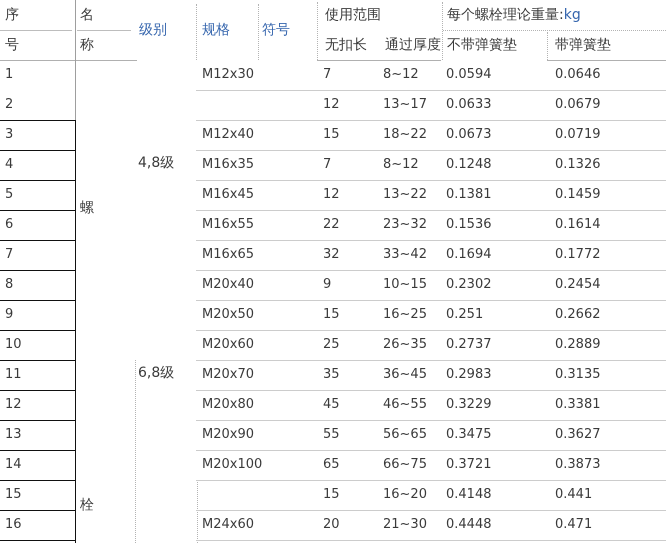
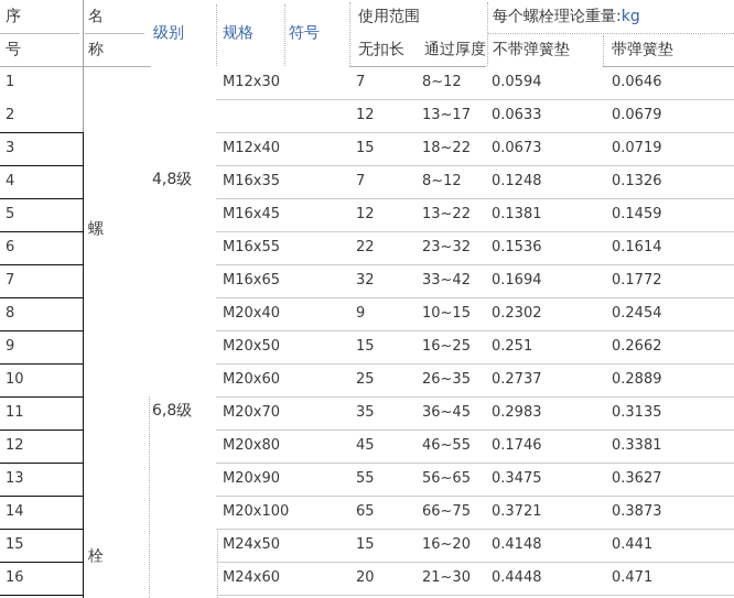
  序
  号
  名
  称
  级别
  规格
  符号
  使用范围
  无扣长
  通过厚度
  每个螺栓理论重量:kg
  不带弹簧垫
  带弹簧垫
  螺
  栓
  4,8级
  6,8级
  1
  M12x30
  7
  8~12
  0.0594
  0.0646
  2
  12
  13~17
  0.0633
  0.0679
  3
  M12x40
  15
  18~22
  0.0673
  0.0719
  4
  M16x35
  7
  8~12
  0.1248
  0.1326
  5
  M16x45
  12
  13~22
  0.1381
  0.1459
  6
  M16x55
  22
  23~32
  0.1536
  0.1614
  7
  M16x65
  32
  33~42
  0.1694
  0.1772
  8
  M20x40
  9
  10~15
  0.2302
  0.2454
  9
  M20x50
  15
  16~25
  0.251
  0.2662
  10
  M20x60
  25
  26~35
  0.2737
  0.2889
  11
  M20x70
  35
  36~45
  0.2983
  0.3135
  12
  M20x80
  45
  46~55
- 0.3229
+ 0.1746
  0.3381
  13
  M20x90
  55
  56~65
  0.3475
  0.3627
  14
  M20x100
  65
  66~75
  0.3721
  0.3873
  15
+ M24x50
  15
  16~20
  0.4148
  0.441
  16
  M24x60
  20
  21~30
  0.4448
  0.471
